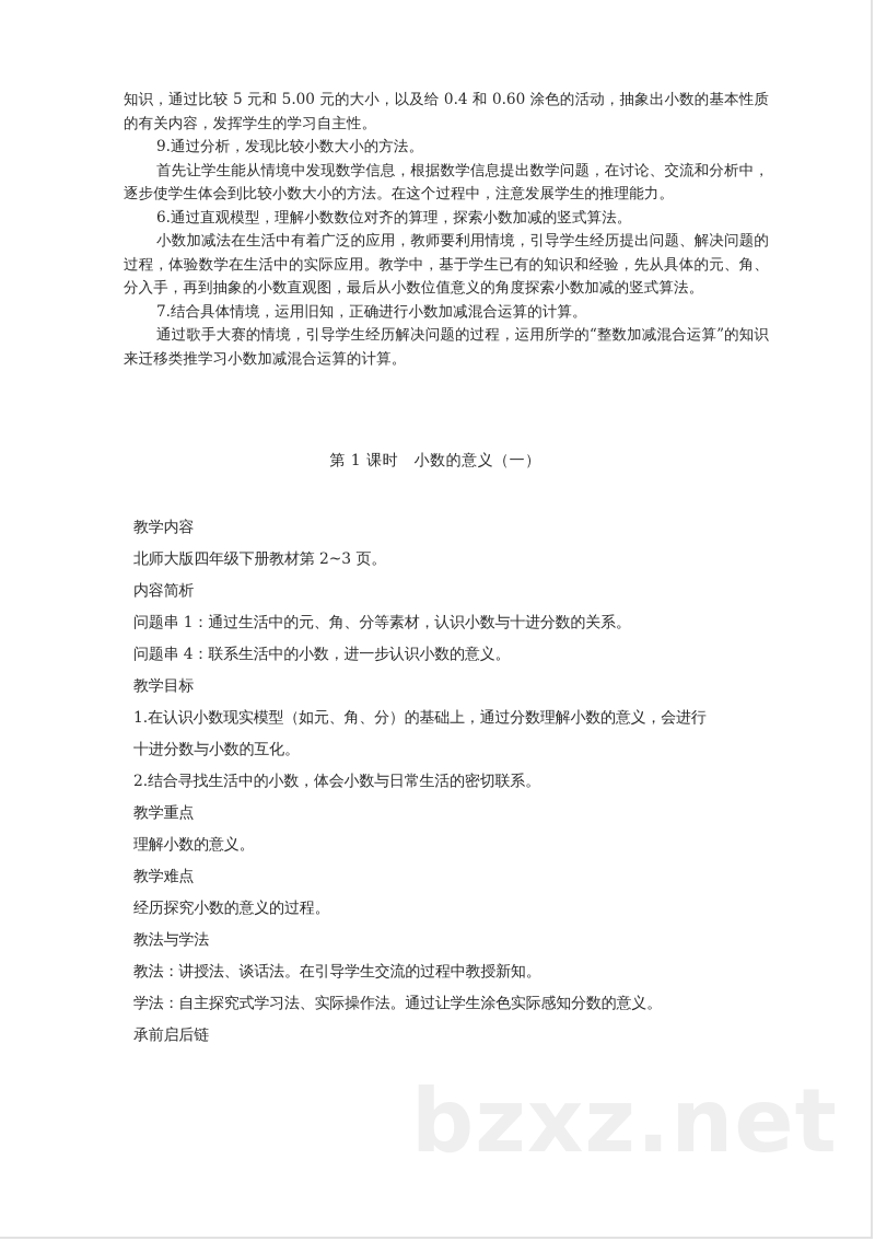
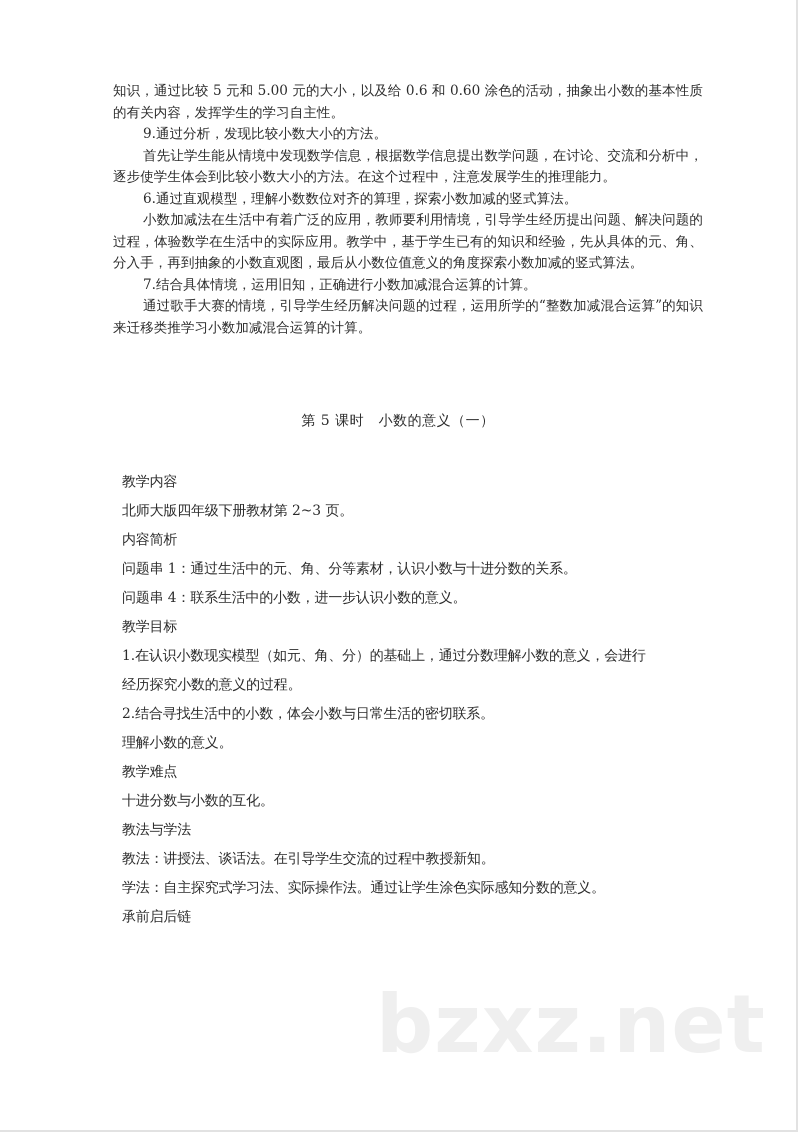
- 知识，通过比较 5 元和 5.00 元的大小，以及给 0.4 和 0.60 涂色的活动，抽象出小数的基本性质的有关内容，发挥学生的学习自主性。
+ 知识，通过比较 5 元和 5.00 元的大小，以及给 0.6 和 0.60 涂色的活动，抽象出小数的基本性质的有关内容，发挥学生的学习自主性。
  9.通过分析，发现比较小数大小的方法。
  首先让学生能从情境中发现数学信息，根据数学信息提出数学问题，在讨论、交流和分析中，逐步使学生体会到比较小数大小的方法。在这个过程中，注意发展学生的推理能力。
  6.通过直观模型，理解小数数位对齐的算理，探索小数加减的竖式算法。
  小数加减法在生活中有着广泛的应用，教师要利用情境，引导学生经历提出问题、解决问题的过程，体验数学在生活中的实际应用。教学中，基于学生已有的知识和经验，先从具体的元、角、分入手，再到抽象的小数直观图，最后从小数位值意义的角度探索小数加减的竖式算法。
  7.结合具体情境，运用旧知，正确进行小数加减混合运算的计算。
  通过歌手大赛的情境，引导学生经历解决问题的过程，运用所学的“整数加减混合运算”的知识来迁移类推学习小数加减混合运算的计算。
- 第 1 课时 小数的意义（一）
+ 第 5 课时 小数的意义（一）
  教学内容
  北师大版四年级下册教材第 2~3 页。
  内容简析
  问题串 1：通过生活中的元、角、分等素材，认识小数与十进分数的关系。
  问题串 4：联系生活中的小数，进一步认识小数的意义。
  教学目标
  1.在认识小数现实模型（如元、角、分）的基础上，通过分数理解小数的意义，会进行
- 十进分数与小数的互化。
+ 经历探究小数的意义的过程。
  2.结合寻找生活中的小数，体会小数与日常生活的密切联系。
- 教学重点
  理解小数的意义。
  教学难点
- 经历探究小数的意义的过程。
+ 十进分数与小数的互化。
  教法与学法
  教法：讲授法、谈话法。在引导学生交流的过程中教授新知。
  学法：自主探究式学习法、实际操作法。通过让学生涂色实际感知分数的意义。
  承前启后链
